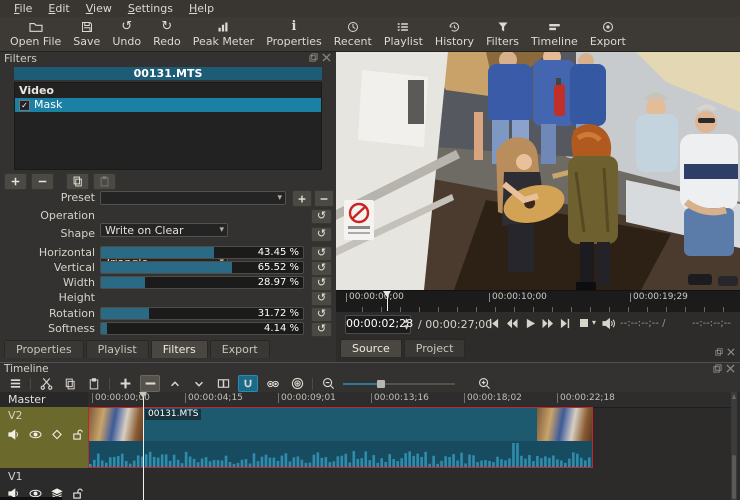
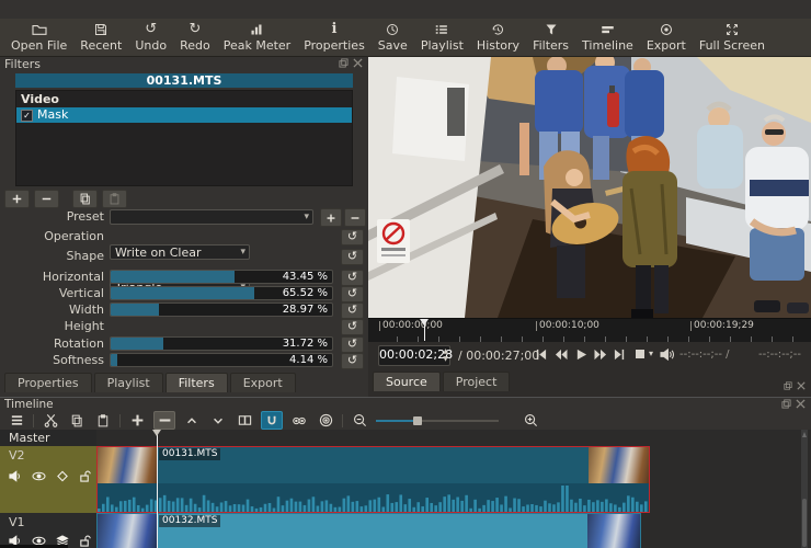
- File
- Edit
- View
- Settings
- Help
  Open File
- Save
+ Recent
  ↺
  Undo
  ↻
  Redo
  Peak Meter
  i
  Properties
- Recent
+ Save
  Playlist
  History
  Filters
  Timeline
  Export
+ Full Screen
  Filters
  00131.MTS
  Video
  ✓
  Mask
  Preset
  ▾
  Operation
  Write on Clear
  ▾
  ↺
  Shape
  ↺
  Horizontal
  43.45 %
  ↺
  Vertical
  65.52 %
  ↺
  Width
  28.97 %
  ↺
  Height
  ↺
  Rotation
  31.72 %
  ↺
  Softness
  4.14 %
  ↺
  Properties
  Playlist
  Filters
  Export
  00:00:0;00
  00:00:10;00
  00:00:19;29
  00:00:02;28
  / 00:00:27;00
  ▾
  --:--:--;-- /
  --:--:--;--
  Source
  Project
  Timeline
  Master
- 00:00:00;00
- 00:00:04;15
- 00:00:09;01
- 00:00:13;16
- 00:00:18;02
- 00:00:22;18
  V2
  00131.MTS
  V1
+ 00132.MTS
